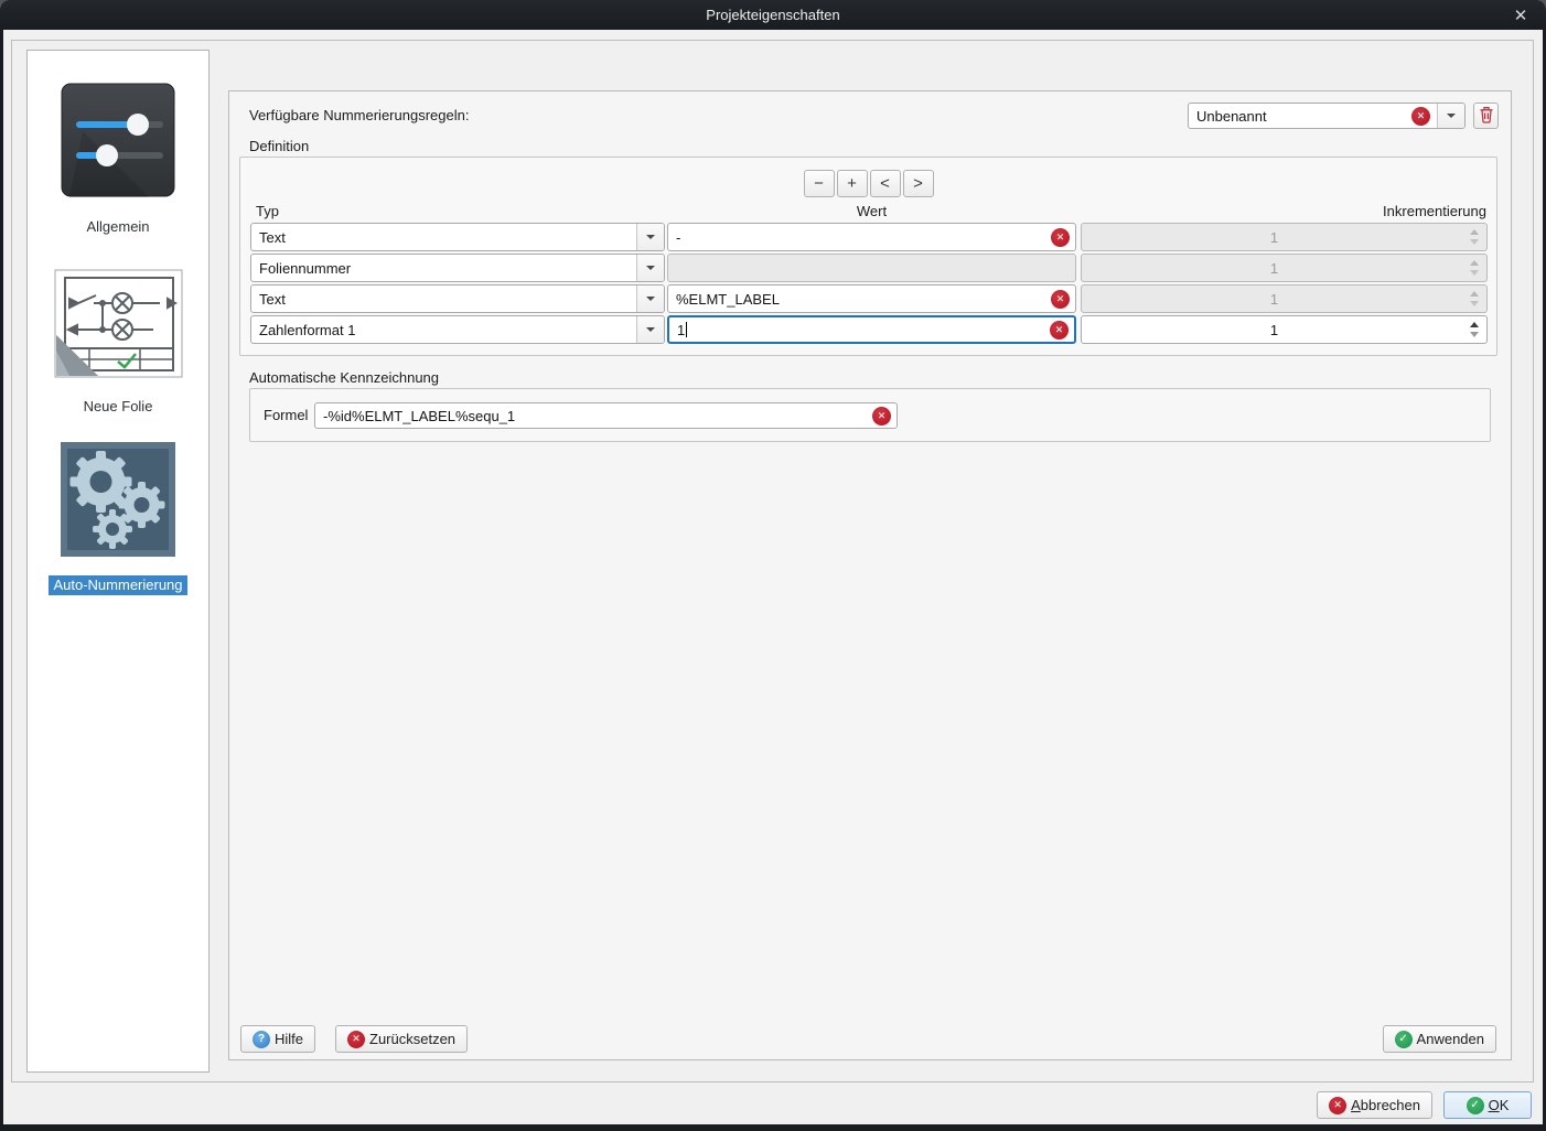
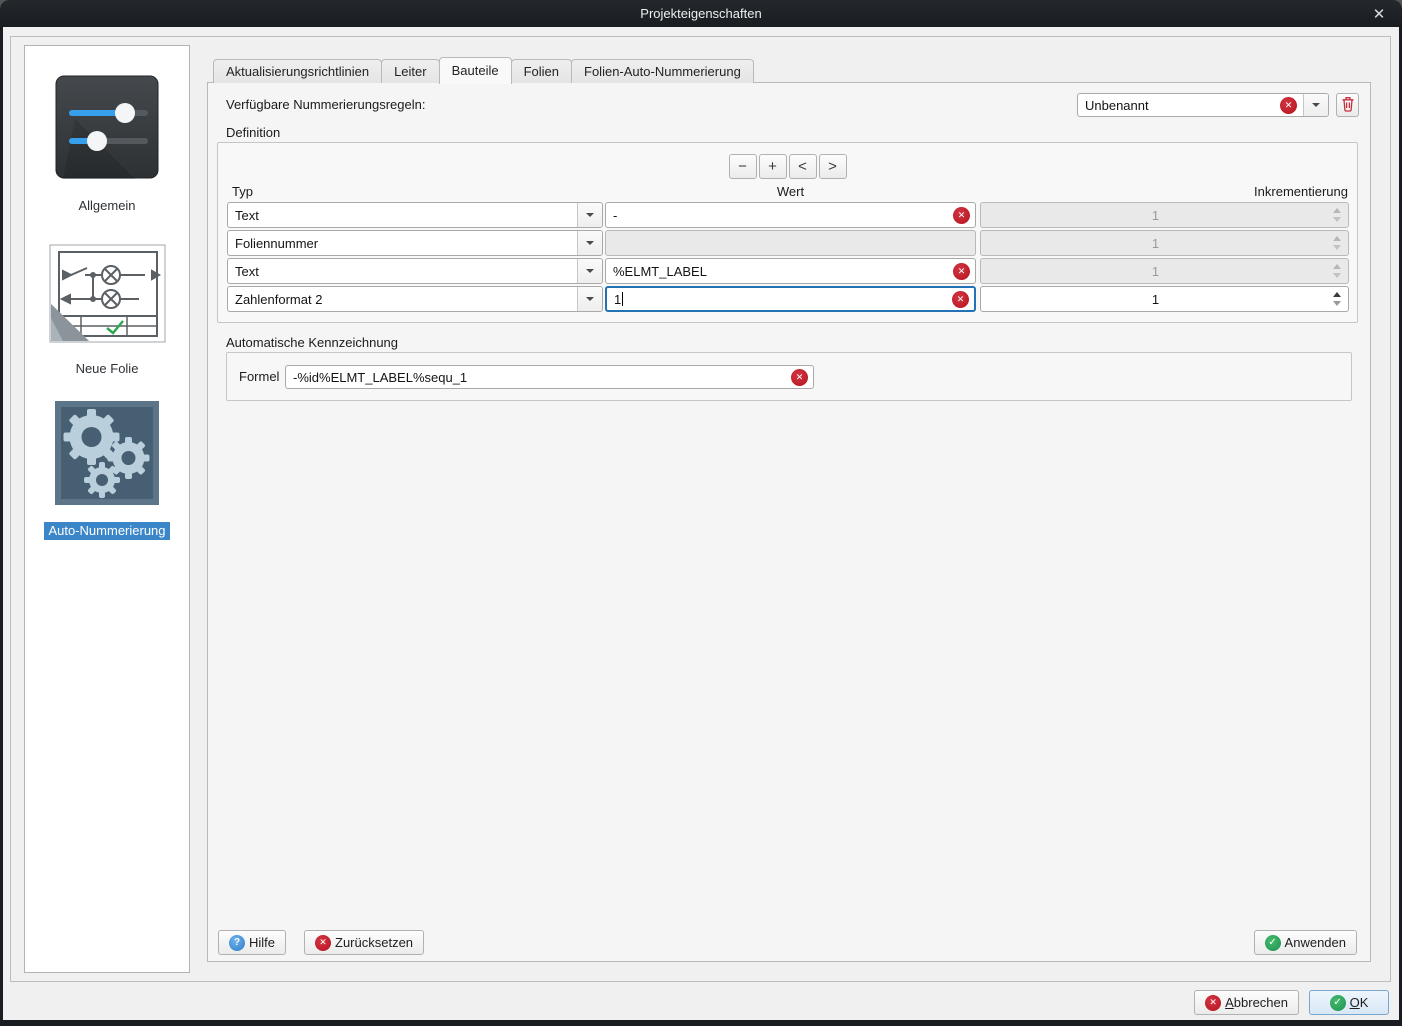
  Projekteigenschaften
  Allgemein
  Neue Folie
  Auto-Nummerierung
+ Aktualisierungsrichtlinien
+ Leiter
+ Bauteile
+ Folien
+ Folien-Auto-Nummerierung
  Verfügbare Nummerierungsregeln:
  Unbenannt
  Definition
  −
  +
  <
  >
  Typ
  Wert
  Inkrementierung
  Text
  -
  1
  Foliennummer
  1
  Text
  %ELMT_LABEL
  1
- Zahlenformat 1
+ Zahlenformat 2
  1
  1
  Automatische Kennzeichnung
  Formel
  -%id%ELMT_LABEL%sequ_1
  Hilfe
  Zurücksetzen
  Anwenden
  Abbrechen
  OK
